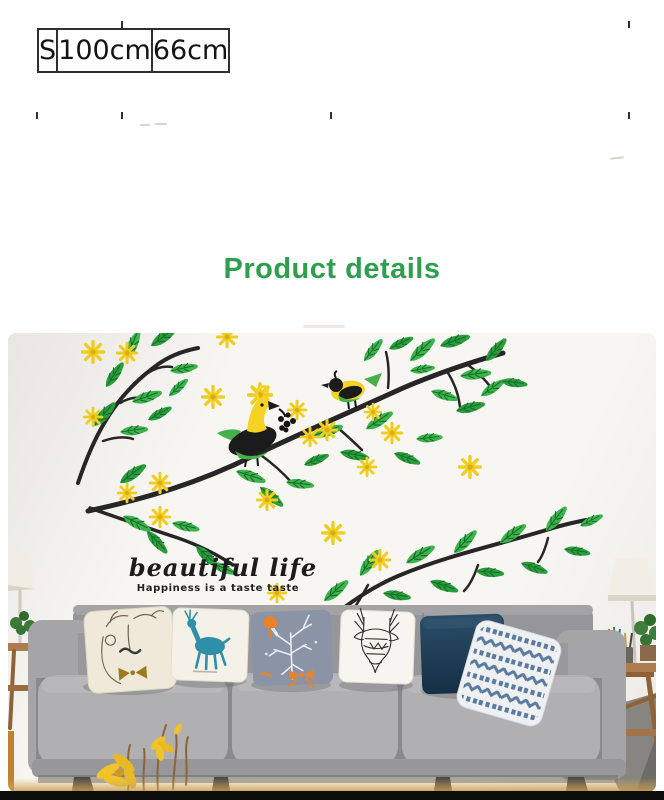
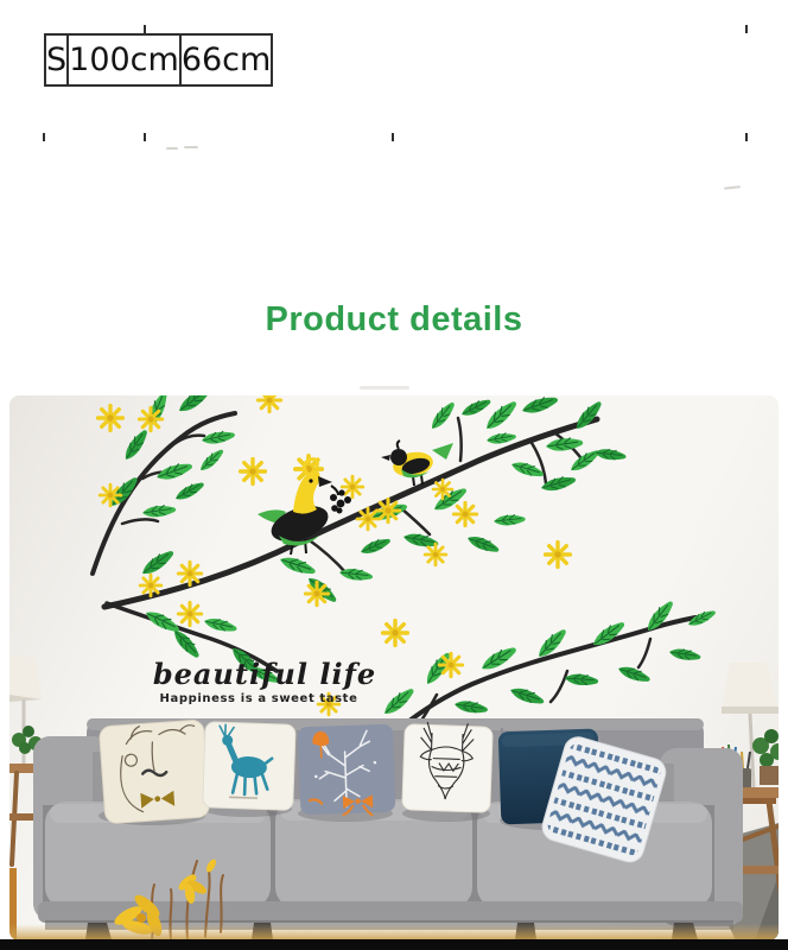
  S	100cm	66cm
  Product details
  beautiful life
- Happiness is a taste taste
+ Happiness is a sweet taste
